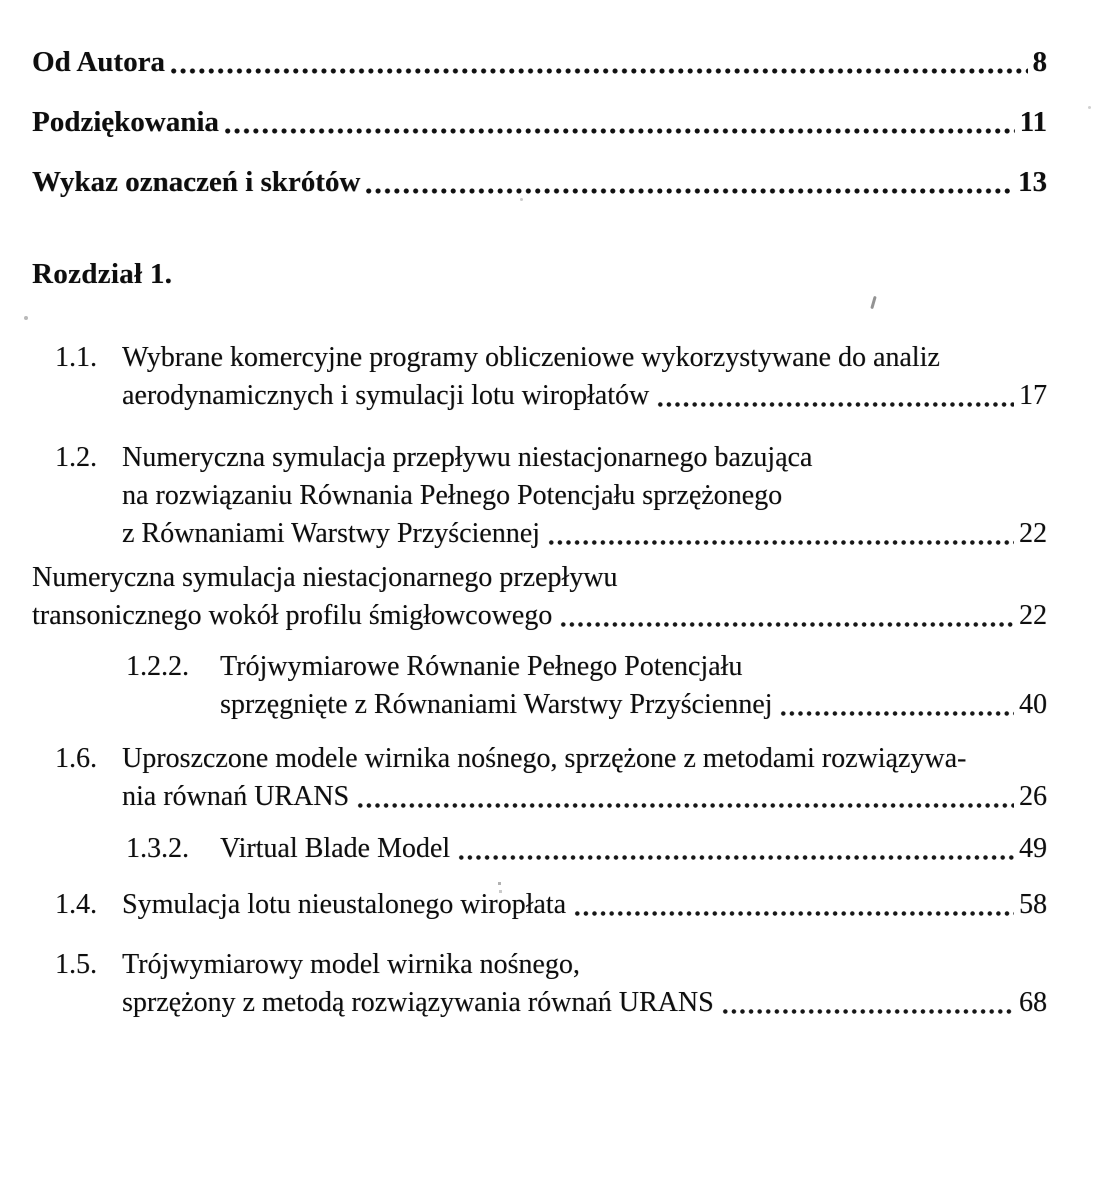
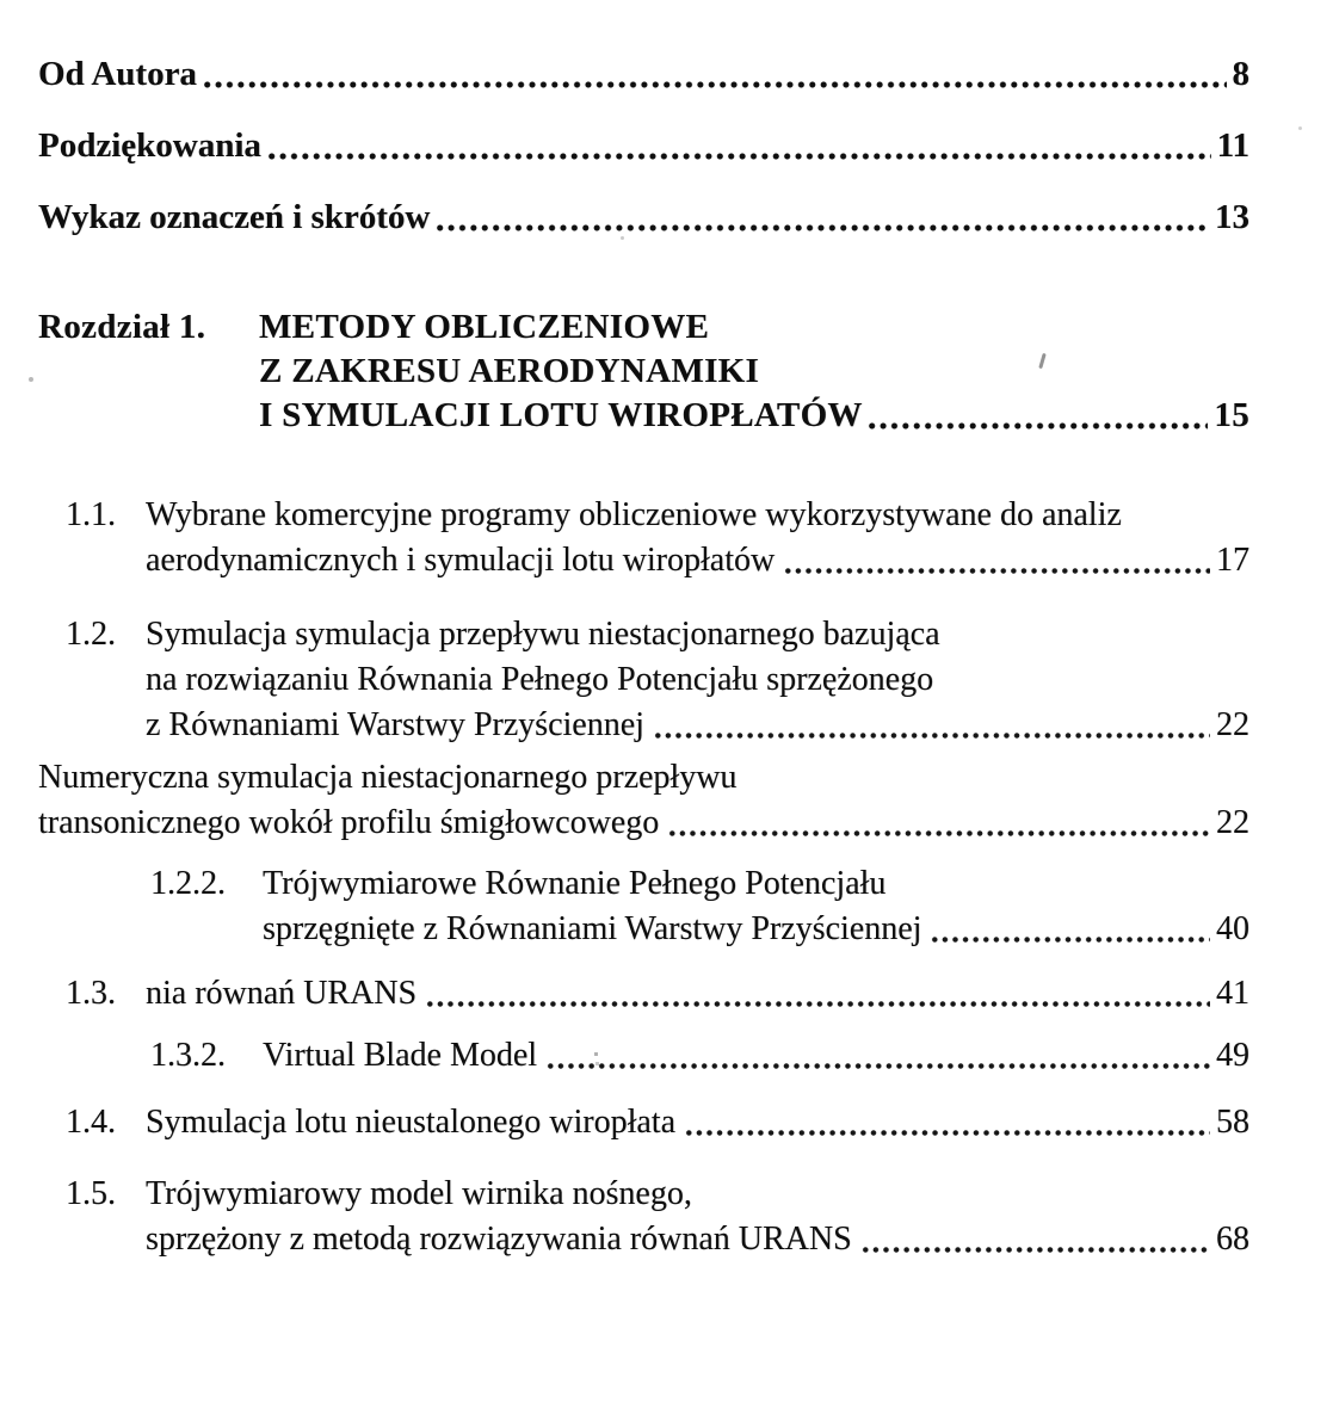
  Od Autora
  8
  Podziękowania
  11
  Wykaz oznaczeń i skrótów
  13
  Rozdział 1.
+ METODY OBLICZENIOWE
+ Z ZAKRESU AERODYNAMIKI
+ I SYMULACJI LOTU WIROPŁATÓW
+ 15
  1.1.
  Wybrane komercyjne programy obliczeniowe wykorzystywane do analiz
  aerodynamicznych i symulacji lotu wiropłatów
  17
  1.2.
- Numeryczna symulacja przepływu niestacjonarnego bazująca
+ Symulacja symulacja przepływu niestacjonarnego bazująca
  na rozwiązaniu Równania Pełnego Potencjału sprzężonego
  z Równaniami Warstwy Przyściennej
  22
  Numeryczna symulacja niestacjonarnego przepływu
  transonicznego wokół profilu śmigłowcowego
  22
  1.2.2.
  Trójwymiarowe Równanie Pełnego Potencjału
  sprzęgnięte z Równaniami Warstwy Przyściennej
  40
- 1.6.
+ 1.3.
- Uproszczone modele wirnika nośnego, sprzężone z metodami rozwiązywa-
  nia równań URANS
- 26
+ 41
  1.3.2.
  Virtual Blade Model
  49
  1.4.
  Symulacja lotu nieustalonego wiropłata
  58
  1.5.
  Trójwymiarowy model wirnika nośnego,
  sprzężony z metodą rozwiązywania równań URANS
  68
